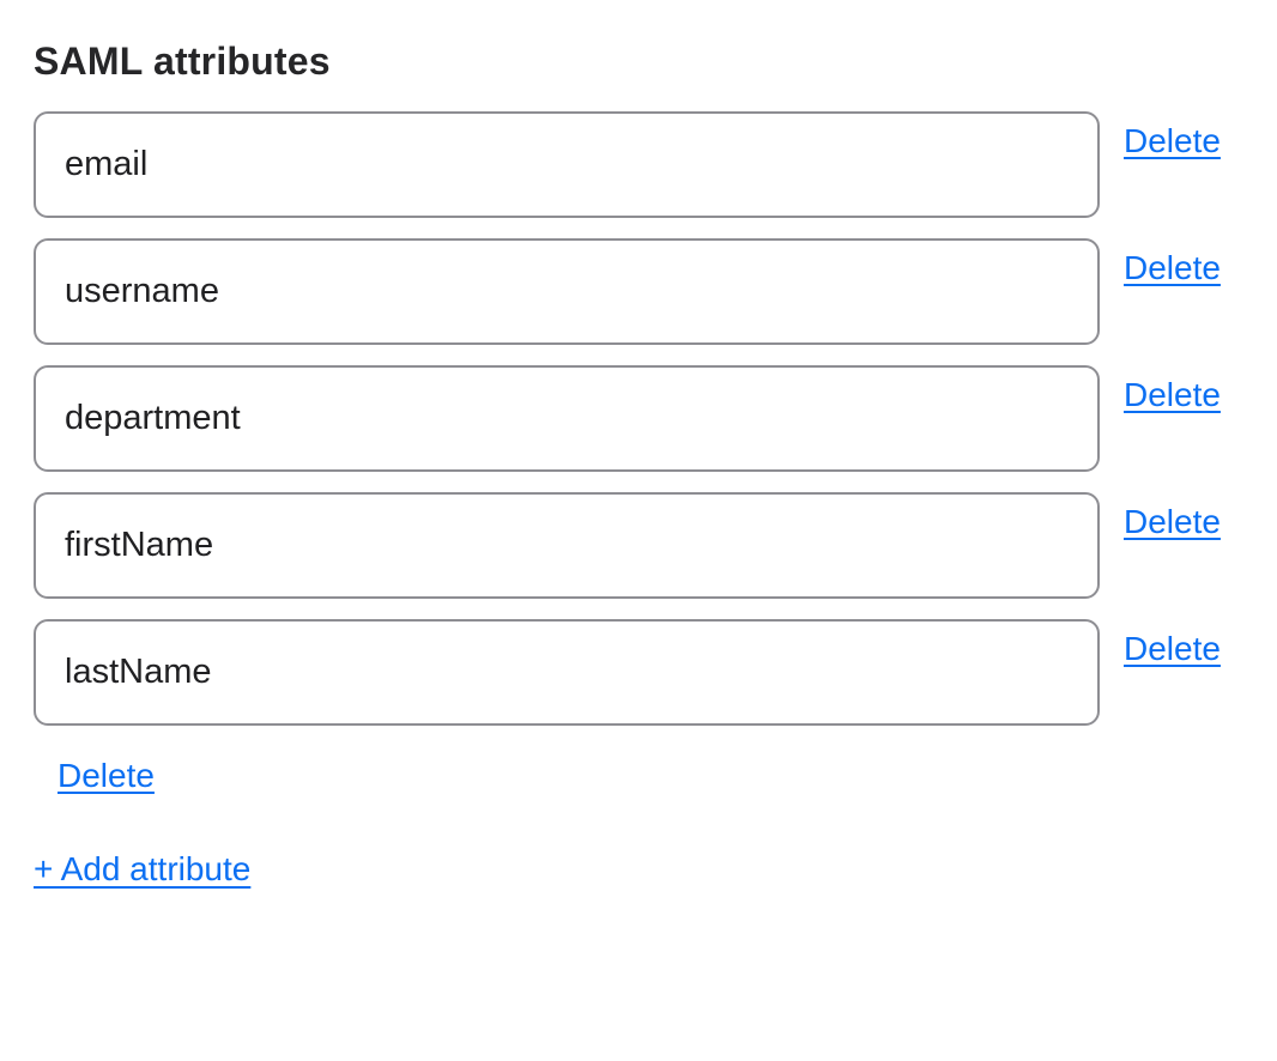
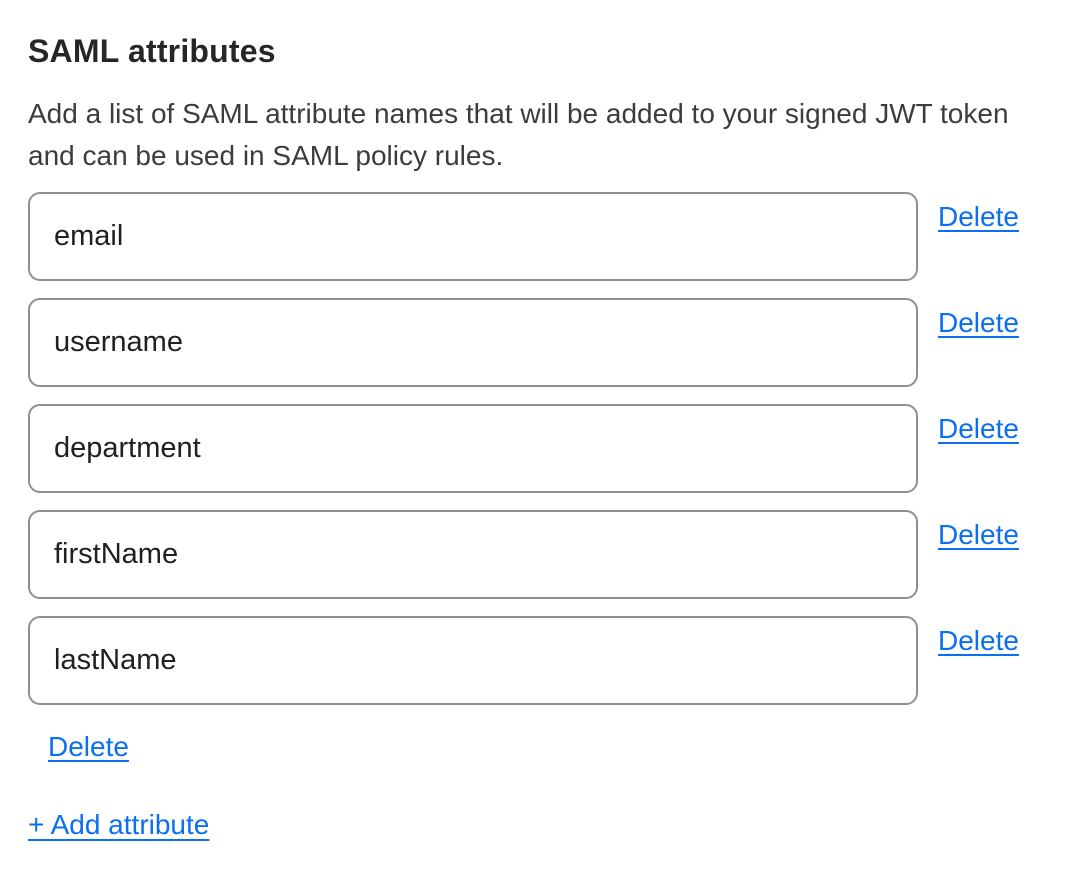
  SAML attributes
+ Add a list of SAML attribute names that will be added to your signed JWT token
+ and can be used in SAML policy rules.
  email
  Delete
  username
  Delete
  department
  Delete
  firstName
  Delete
  lastName
  Delete
  Delete
  + Add attribute
